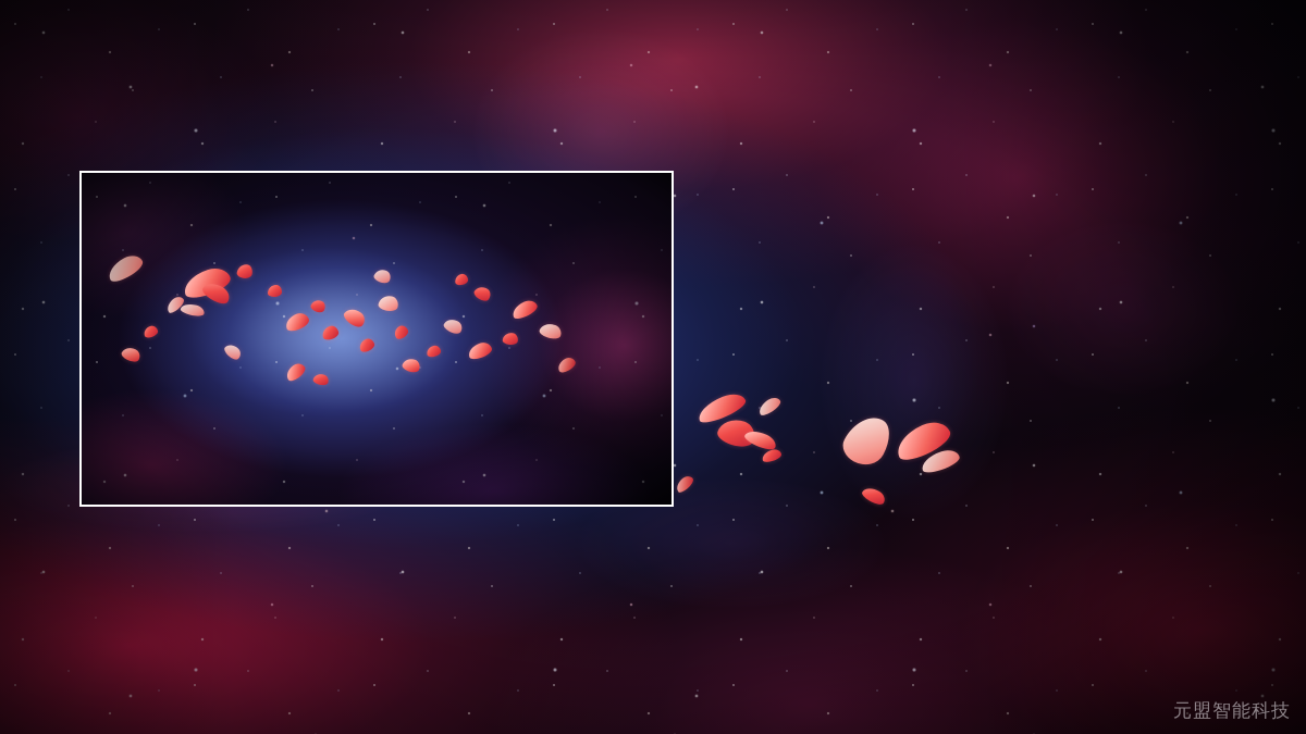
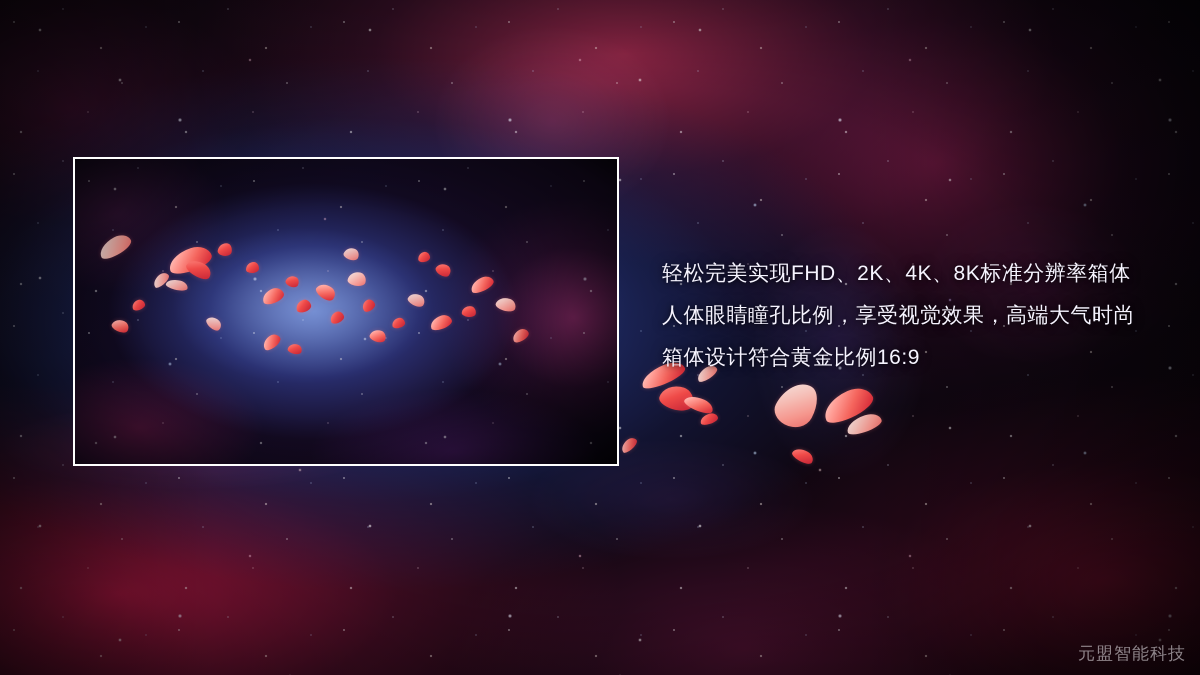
+ 轻松完美实现FHD、2K、4K、8K标准分辨率箱体
+ 人体眼睛瞳孔比例，享受视觉效果，高端大气时尚
+ 箱体设计符合黄金比例16:9
  元盟智能科技
